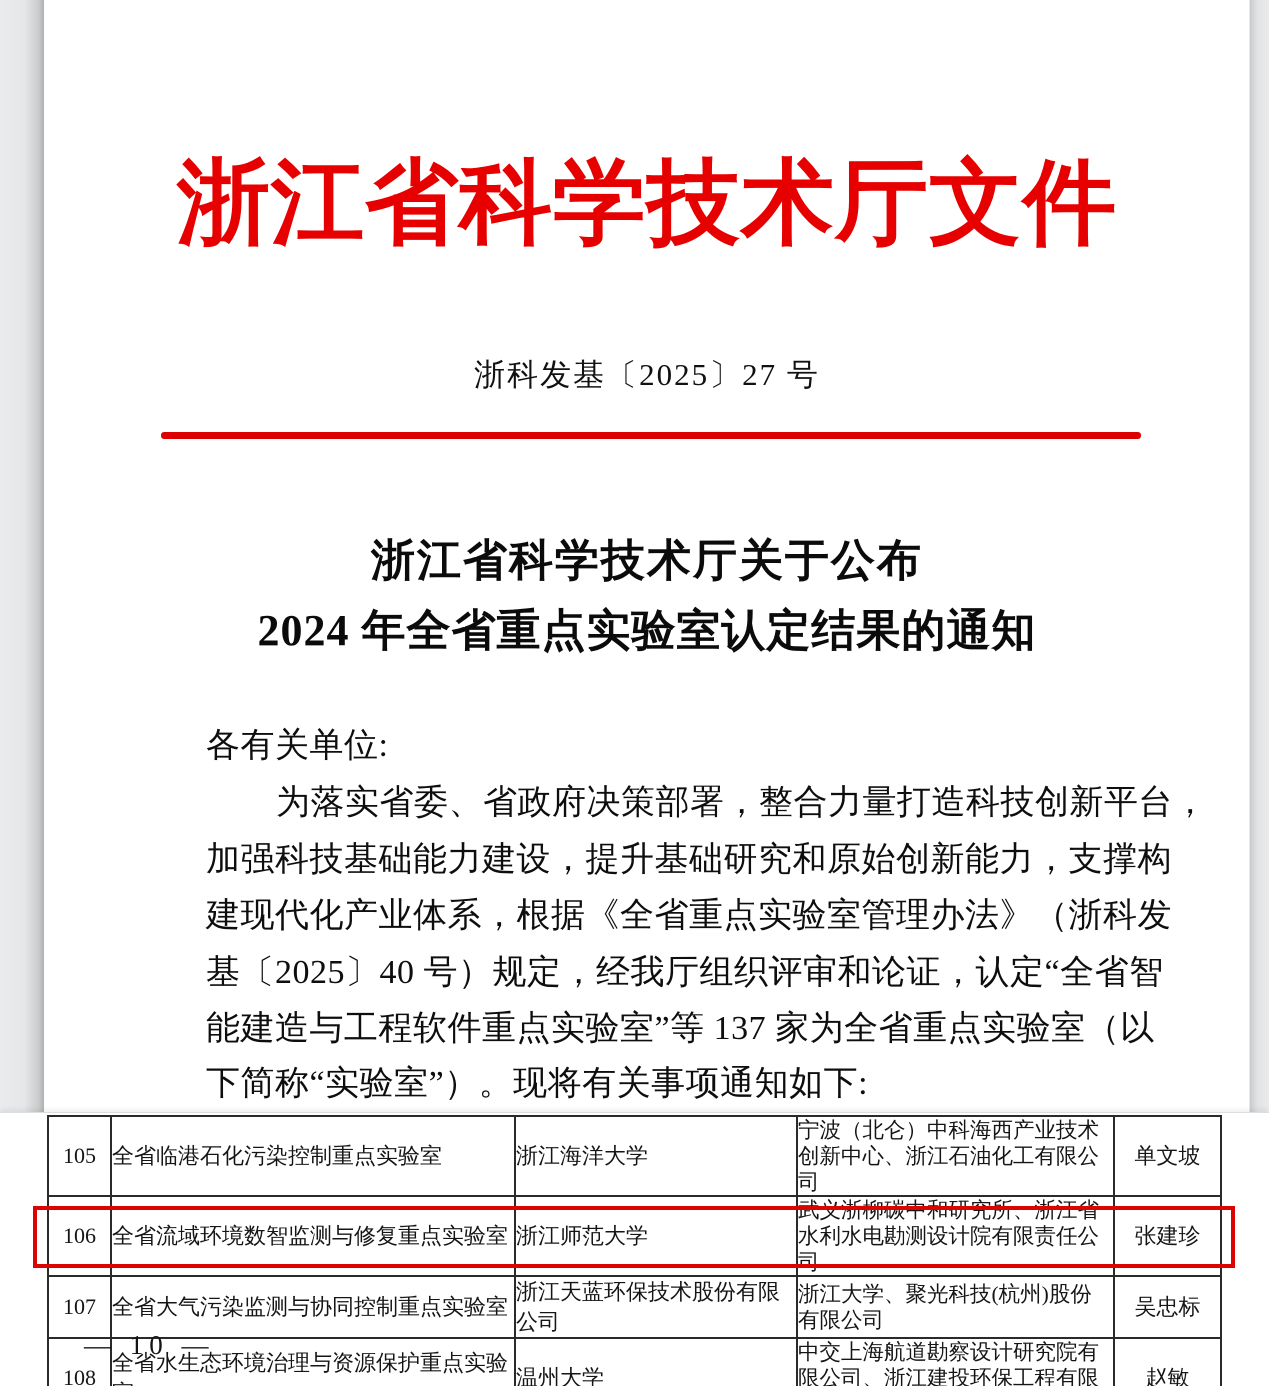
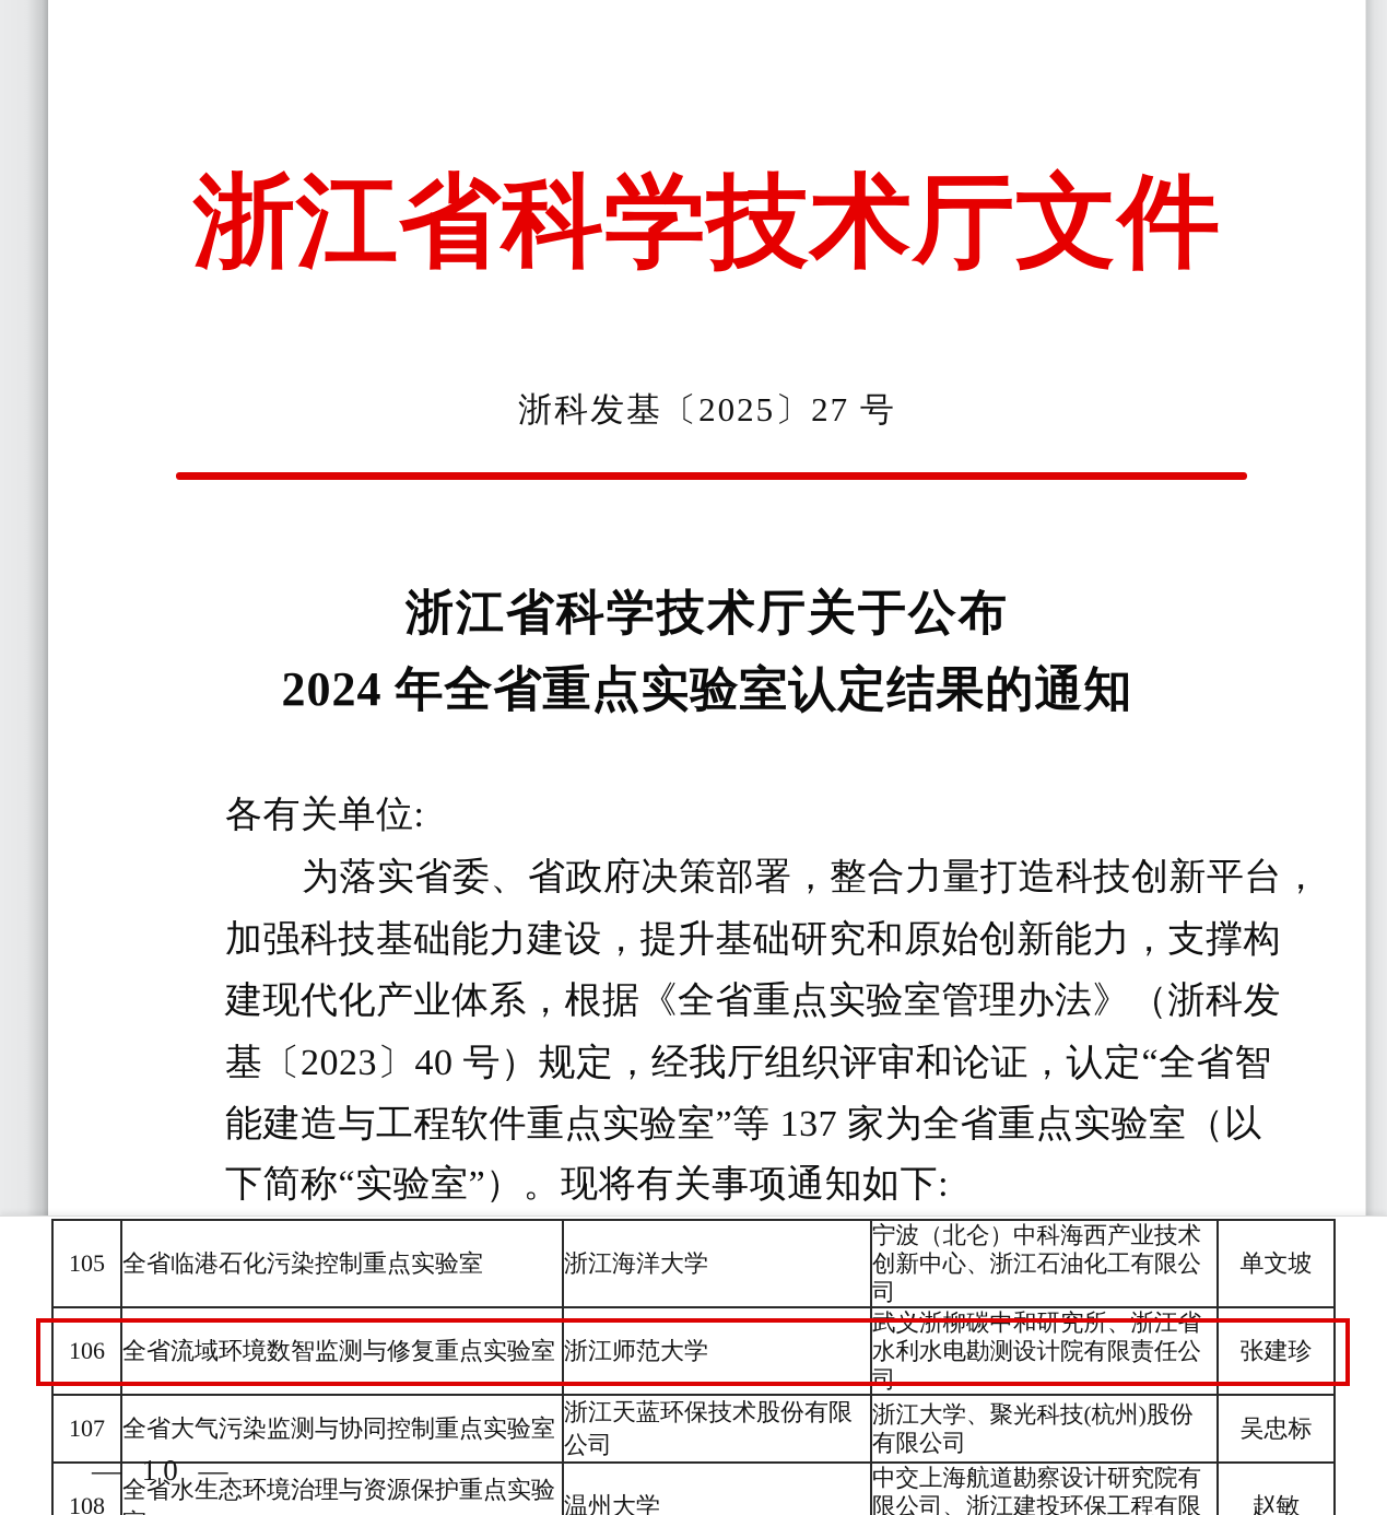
  浙江省科学技术厅文件
  浙科发基〔2025〕27 号
  浙江省科学技术厅关于公布
  2024 年全省重点实验室认定结果的通知
  各有关单位:
  为落实省委、省政府决策部署，整合力量打造科技创新平台，
  加强科技基础能力建设，提升基础研究和原始创新能力，支撑构
  建现代化产业体系，根据《全省重点实验室管理办法》（浙科发
- 基〔2025〕40 号）规定，经我厅组织评审和论证，认定“全省智
+ 基〔2023〕40 号）规定，经我厅组织评审和论证，认定“全省智
  能建造与工程软件重点实验室”等 137 家为全省重点实验室（以
  下简称“实验室”）。现将有关事项通知如下:
  105	全省临港石化污染控制重点实验室	浙江海洋大学	宁波（北仑）中科海西产业技术创新中心、浙江石油化工有限公司	单文坡
  106	全省流域环境数智监测与修复重点实验室	浙江师范大学	武义浙柳碳中和研究所、浙江省水利水电勘测设计院有限责任公司	张建珍
  107	全省大气污染监测与协同控制重点实验室	浙江天蓝环保技术股份有限公司	浙江大学、聚光科技(杭州)股份有限公司	吴忠标
  108	全省水生态环境治理与资源保护重点实验	温州大学	中交上海航道勘察设计研究院有限公司、浙江建投环保工程有限	赵敏
  — 10 —
